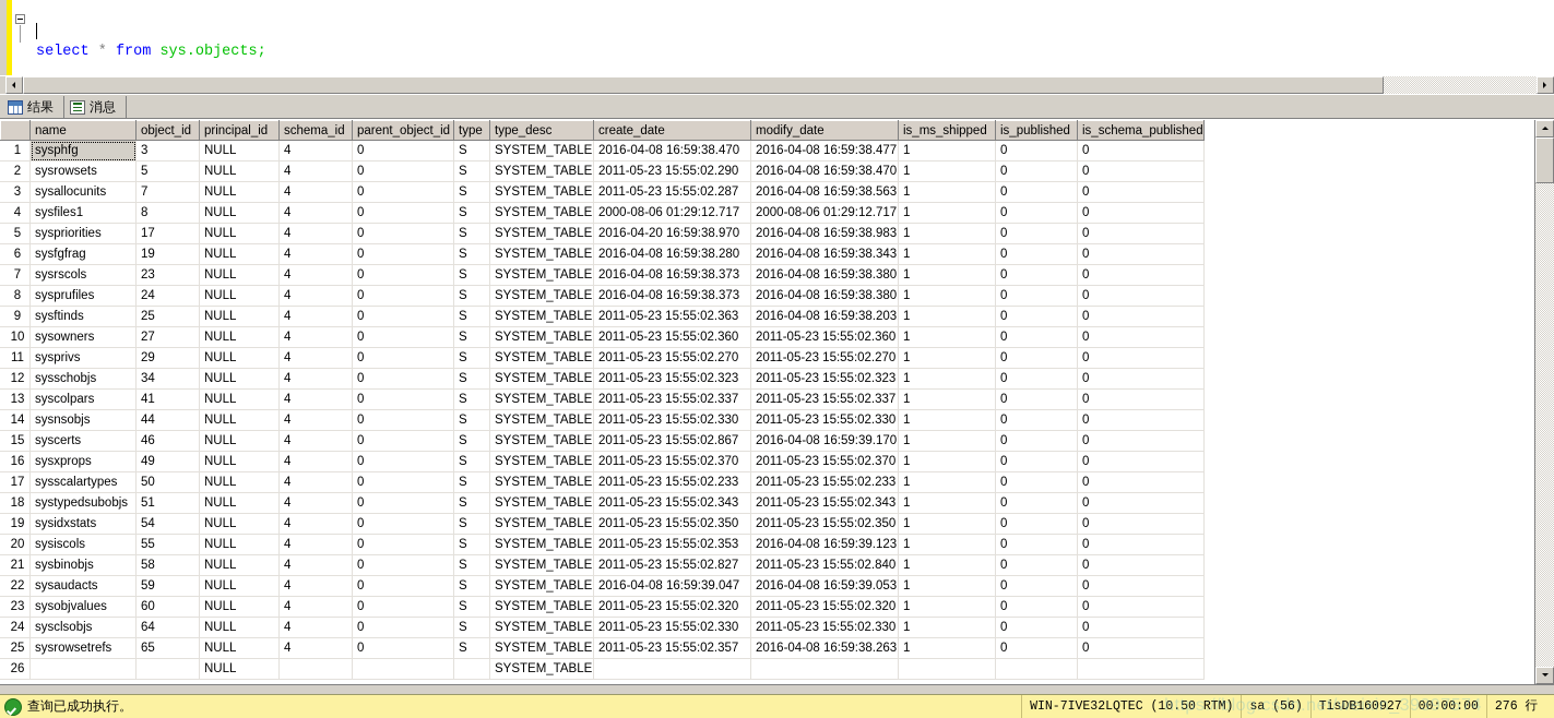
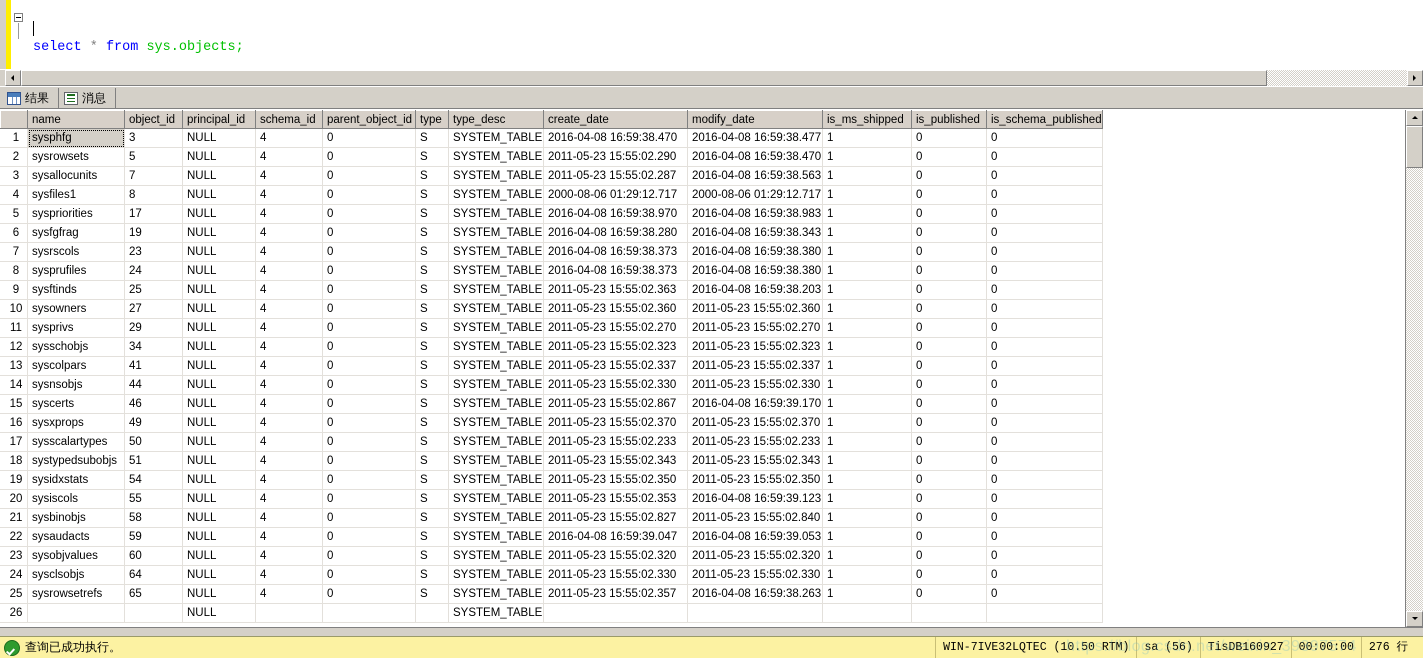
  select * from sys.objects;
  结果
  消息
  	name	object_id	principal_id	schema_id	parent_object_id	type	type_desc	create_date	modify_date	is_ms_shipped	is_published	is_schema_published
  1	sysphfg	3	NULL	4	0	S	SYSTEM_TABLE	2016-04-08 16:59:38.470	2016-04-08 16:59:38.477	1	0	0
  2	sysrowsets	5	NULL	4	0	S	SYSTEM_TABLE	2011-05-23 15:55:02.290	2016-04-08 16:59:38.470	1	0	0
  3	sysallocunits	7	NULL	4	0	S	SYSTEM_TABLE	2011-05-23 15:55:02.287	2016-04-08 16:59:38.563	1	0	0
  4	sysfiles1	8	NULL	4	0	S	SYSTEM_TABLE	2000-08-06 01:29:12.717	2000-08-06 01:29:12.717	1	0	0
- 5	syspriorities	17	NULL	4	0	S	SYSTEM_TABLE	2016-04-20 16:59:38.970	2016-04-08 16:59:38.983	1	0	0
+ 5	syspriorities	17	NULL	4	0	S	SYSTEM_TABLE	2016-04-08 16:59:38.970	2016-04-08 16:59:38.983	1	0	0
  6	sysfgfrag	19	NULL	4	0	S	SYSTEM_TABLE	2016-04-08 16:59:38.280	2016-04-08 16:59:38.343	1	0	0
  7	sysrscols	23	NULL	4	0	S	SYSTEM_TABLE	2016-04-08 16:59:38.373	2016-04-08 16:59:38.380	1	0	0
  8	sysprufiles	24	NULL	4	0	S	SYSTEM_TABLE	2016-04-08 16:59:38.373	2016-04-08 16:59:38.380	1	0	0
  9	sysftinds	25	NULL	4	0	S	SYSTEM_TABLE	2011-05-23 15:55:02.363	2016-04-08 16:59:38.203	1	0	0
  10	sysowners	27	NULL	4	0	S	SYSTEM_TABLE	2011-05-23 15:55:02.360	2011-05-23 15:55:02.360	1	0	0
  11	sysprivs	29	NULL	4	0	S	SYSTEM_TABLE	2011-05-23 15:55:02.270	2011-05-23 15:55:02.270	1	0	0
  12	sysschobjs	34	NULL	4	0	S	SYSTEM_TABLE	2011-05-23 15:55:02.323	2011-05-23 15:55:02.323	1	0	0
  13	syscolpars	41	NULL	4	0	S	SYSTEM_TABLE	2011-05-23 15:55:02.337	2011-05-23 15:55:02.337	1	0	0
  14	sysnsobjs	44	NULL	4	0	S	SYSTEM_TABLE	2011-05-23 15:55:02.330	2011-05-23 15:55:02.330	1	0	0
  15	syscerts	46	NULL	4	0	S	SYSTEM_TABLE	2011-05-23 15:55:02.867	2016-04-08 16:59:39.170	1	0	0
  16	sysxprops	49	NULL	4	0	S	SYSTEM_TABLE	2011-05-23 15:55:02.370	2011-05-23 15:55:02.370	1	0	0
  17	sysscalartypes	50	NULL	4	0	S	SYSTEM_TABLE	2011-05-23 15:55:02.233	2011-05-23 15:55:02.233	1	0	0
  18	systypedsubobjs	51	NULL	4	0	S	SYSTEM_TABLE	2011-05-23 15:55:02.343	2011-05-23 15:55:02.343	1	0	0
  19	sysidxstats	54	NULL	4	0	S	SYSTEM_TABLE	2011-05-23 15:55:02.350	2011-05-23 15:55:02.350	1	0	0
  20	sysiscols	55	NULL	4	0	S	SYSTEM_TABLE	2011-05-23 15:55:02.353	2016-04-08 16:59:39.123	1	0	0
  21	sysbinobjs	58	NULL	4	0	S	SYSTEM_TABLE	2011-05-23 15:55:02.827	2011-05-23 15:55:02.840	1	0	0
  22	sysaudacts	59	NULL	4	0	S	SYSTEM_TABLE	2016-04-08 16:59:39.047	2016-04-08 16:59:39.053	1	0	0
  23	sysobjvalues	60	NULL	4	0	S	SYSTEM_TABLE	2011-05-23 15:55:02.320	2011-05-23 15:55:02.320	1	0	0
  24	sysclsobjs	64	NULL	4	0	S	SYSTEM_TABLE	2011-05-23 15:55:02.330	2011-05-23 15:55:02.330	1	0	0
  25	sysrowsetrefs	65	NULL	4	0	S	SYSTEM_TABLE	2011-05-23 15:55:02.357	2016-04-08 16:59:38.263	1	0	0
  26			NULL				SYSTEM_TABLE
  查询已成功执行。
  WIN-7IVE32LQTEC (10.50 RTM)
  sa (56)
  TisDB160927
  00:00:00
  276 行
  https://blog.csdn.net/weixin_39397574
